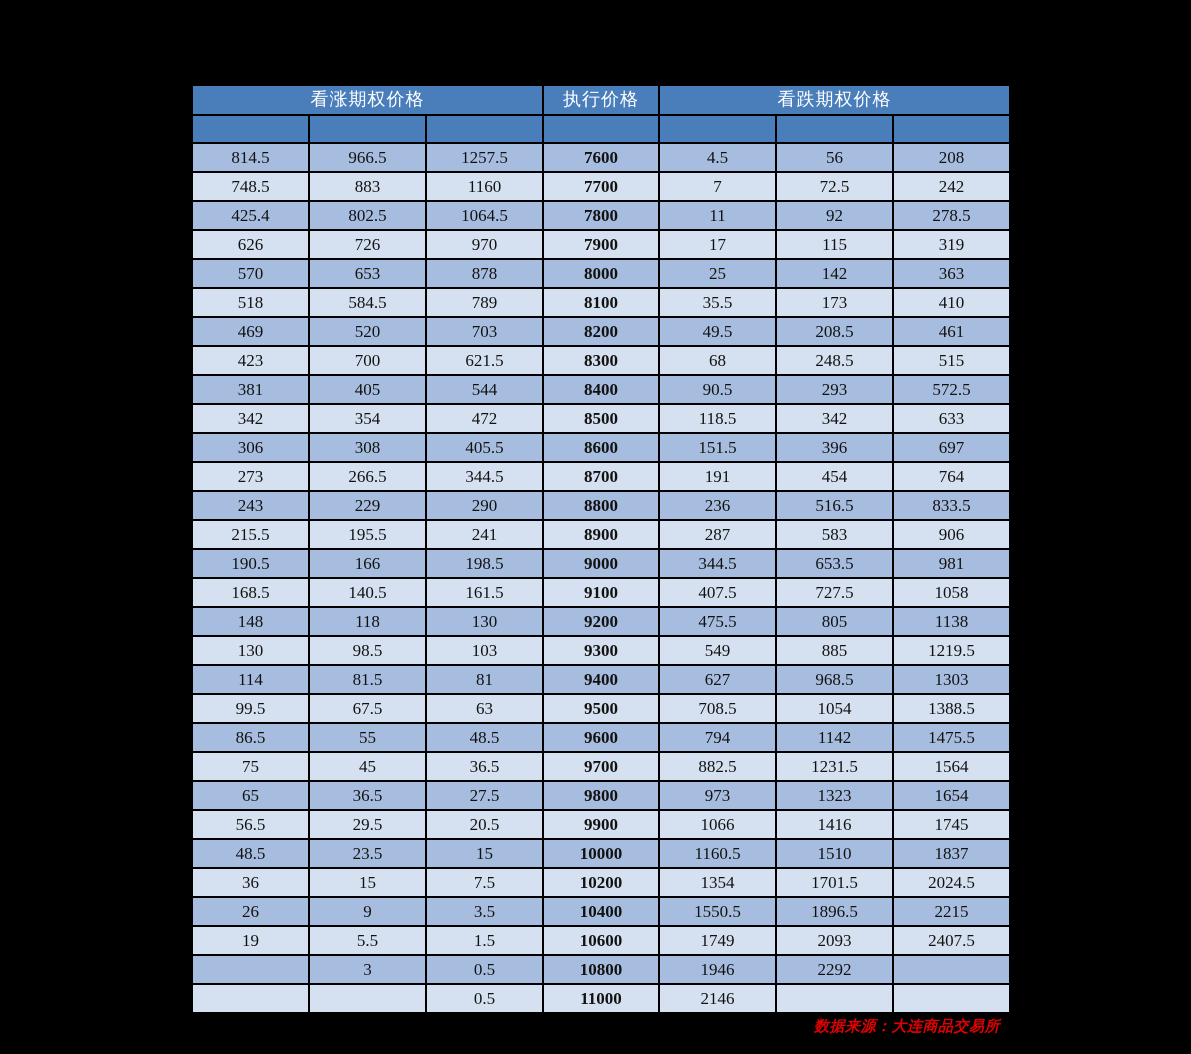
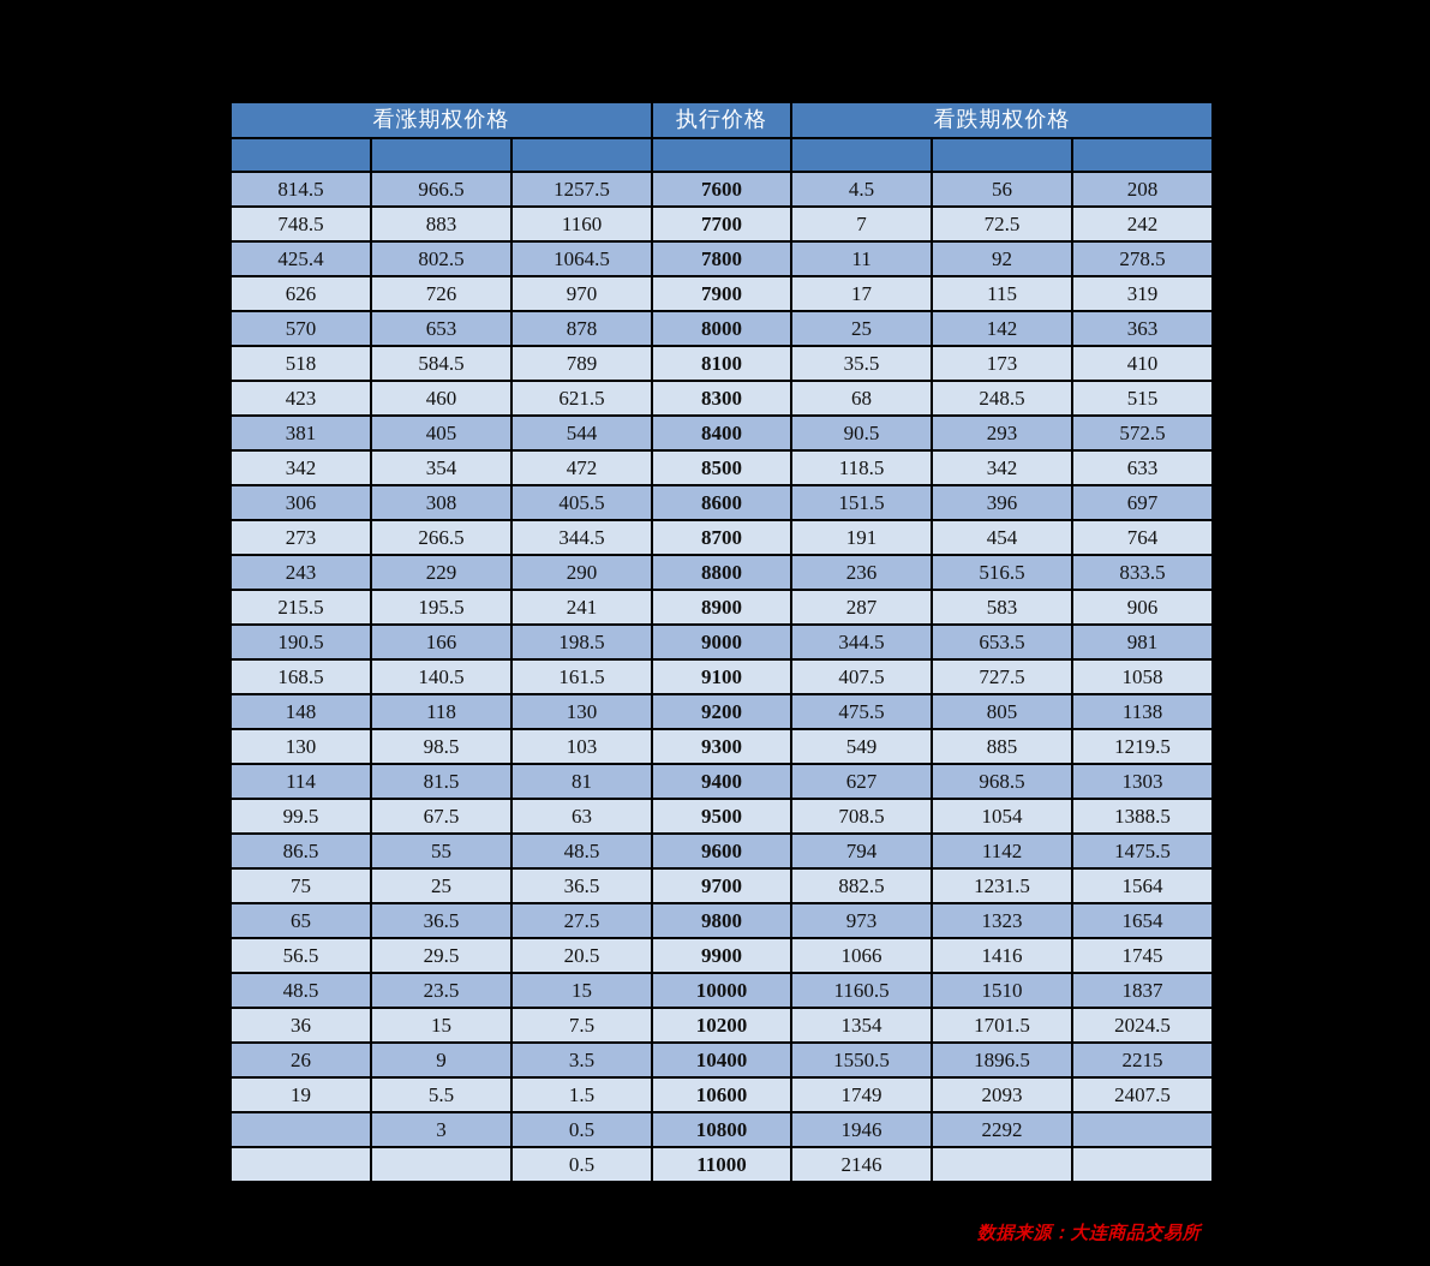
  看涨期权价格	执行价格	看跌期权价格
  814.5	966.5	1257.5	7600	4.5	56	208
  748.5	883	1160	7700	7	72.5	242
  425.4	802.5	1064.5	7800	11	92	278.5
  626	726	970	7900	17	115	319
  570	653	878	8000	25	142	363
  518	584.5	789	8100	35.5	173	410
- 469	520	703	8200	49.5	208.5	461
- 423	700	621.5	8300	68	248.5	515
+ 423	460	621.5	8300	68	248.5	515
  381	405	544	8400	90.5	293	572.5
  342	354	472	8500	118.5	342	633
  306	308	405.5	8600	151.5	396	697
  273	266.5	344.5	8700	191	454	764
  243	229	290	8800	236	516.5	833.5
  215.5	195.5	241	8900	287	583	906
  190.5	166	198.5	9000	344.5	653.5	981
  168.5	140.5	161.5	9100	407.5	727.5	1058
  148	118	130	9200	475.5	805	1138
  130	98.5	103	9300	549	885	1219.5
  114	81.5	81	9400	627	968.5	1303
  99.5	67.5	63	9500	708.5	1054	1388.5
  86.5	55	48.5	9600	794	1142	1475.5
- 75	45	36.5	9700	882.5	1231.5	1564
+ 75	25	36.5	9700	882.5	1231.5	1564
  65	36.5	27.5	9800	973	1323	1654
  56.5	29.5	20.5	9900	1066	1416	1745
  48.5	23.5	15	10000	1160.5	1510	1837
  36	15	7.5	10200	1354	1701.5	2024.5
  26	9	3.5	10400	1550.5	1896.5	2215
  19	5.5	1.5	10600	1749	2093	2407.5
  	3	0.5	10800	1946	2292
  		0.5	11000	2146
  数据来源：大连商品交易所
